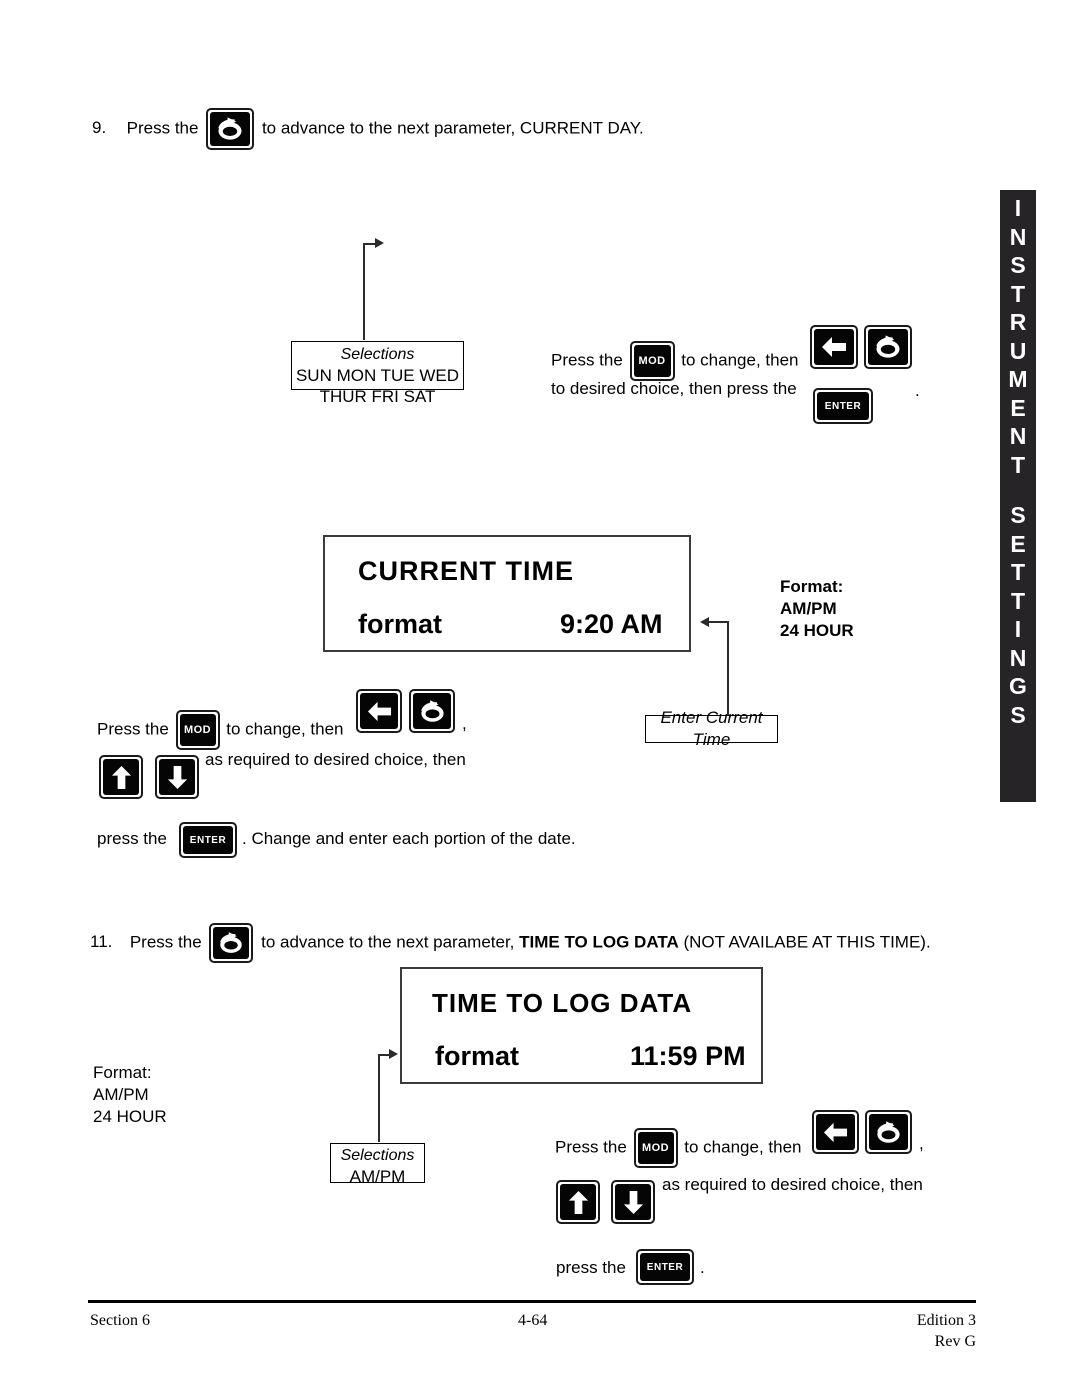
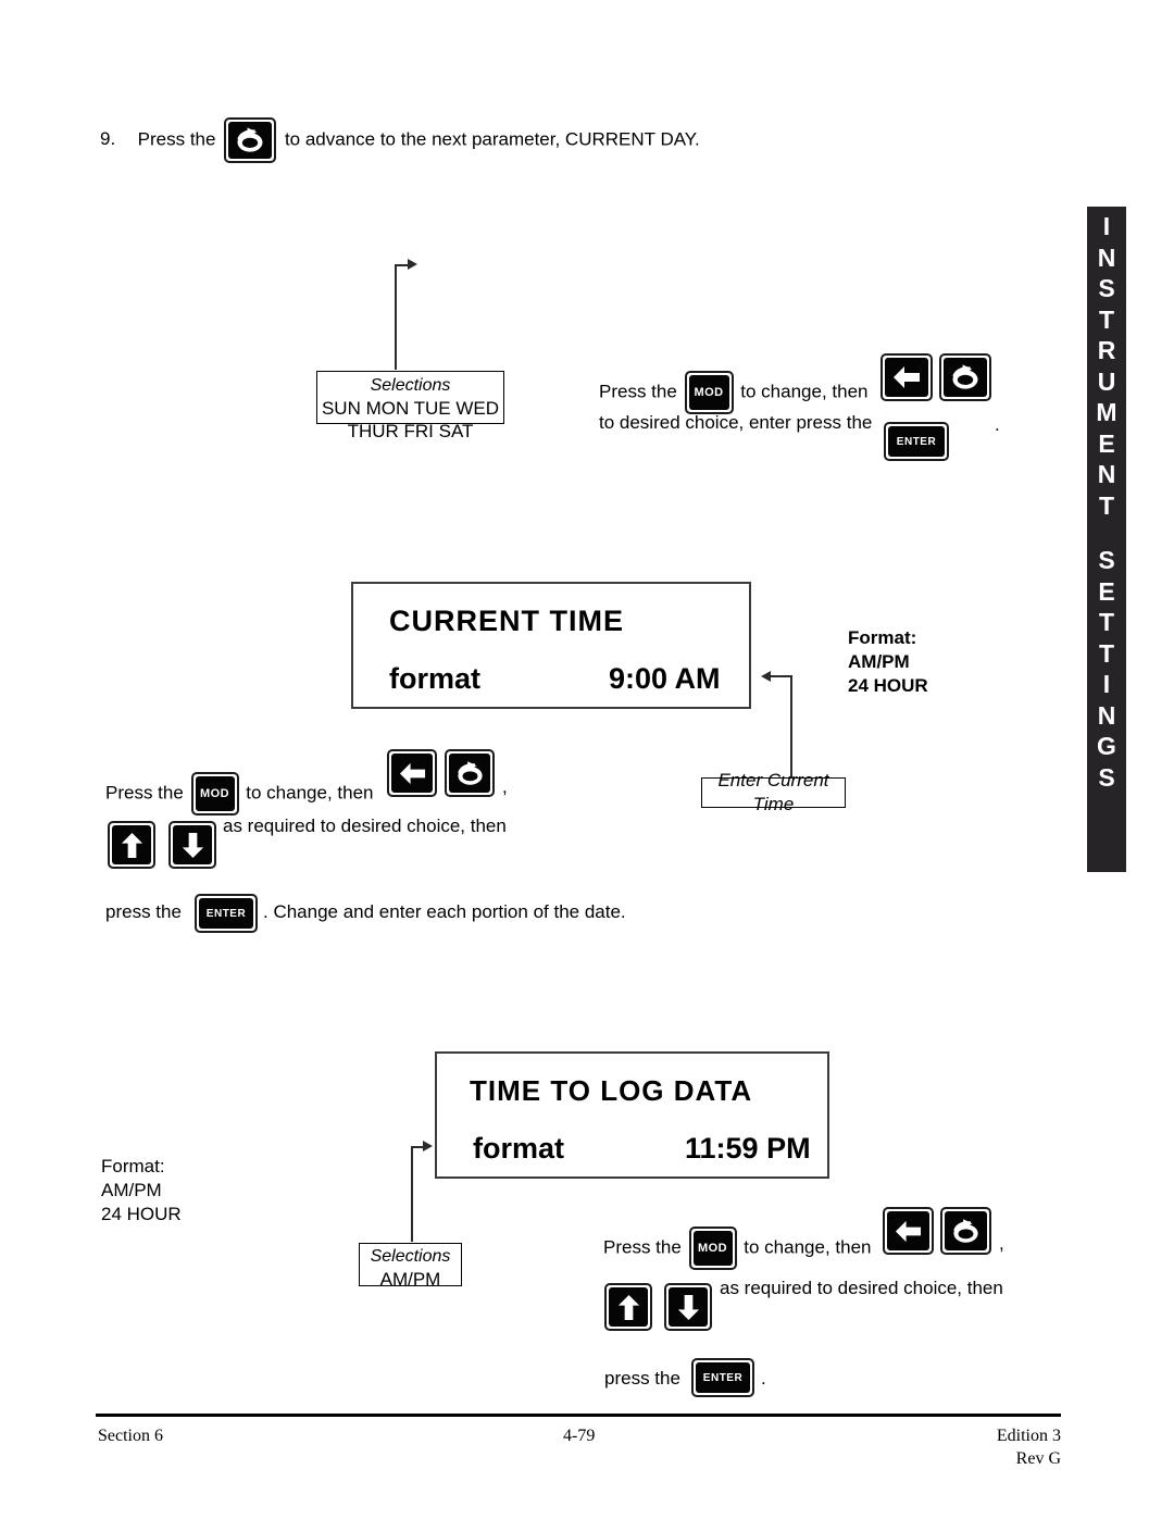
  I
  N
  S
  T
  R
  U
  M
  E
  N
  T
  S
  E
  T
  T
  I
  N
  G
  S
  9. Press the to advance to the next parameter, CURRENT DAY.
  Selections
  SUN MON TUE WED
  THUR FRI SAT
  Press the
  MOD
  to change, then
- to desired choice, then press the
+ to desired choice, enter press the
  ENTER
  .
  CURRENT TIME
  format
- 9:20 AM
+ 9:00 AM
  Format:
  AM/PM
  24 HOUR
  Enter Current Time
  Press the
  MOD
  to change, then
  ,
  as required to desired choice, then
  press the
  ENTER
  . Change and enter each portion of the date.
- 11. Press the to advance to the next parameter, TIME TO LOG DATA (NOT AVAILABE AT THIS TIME).
  TIME TO LOG DATA
  format
  11:59 PM
  Format:
  AM/PM
  24 HOUR
  Selections
  AM/PM
  Press the
  MOD
  to change, then
  ,
  as required to desired choice, then
  press the
  ENTER
  .
  Section 6
- 4-64
+ 4-79
  Edition 3
  Rev G
